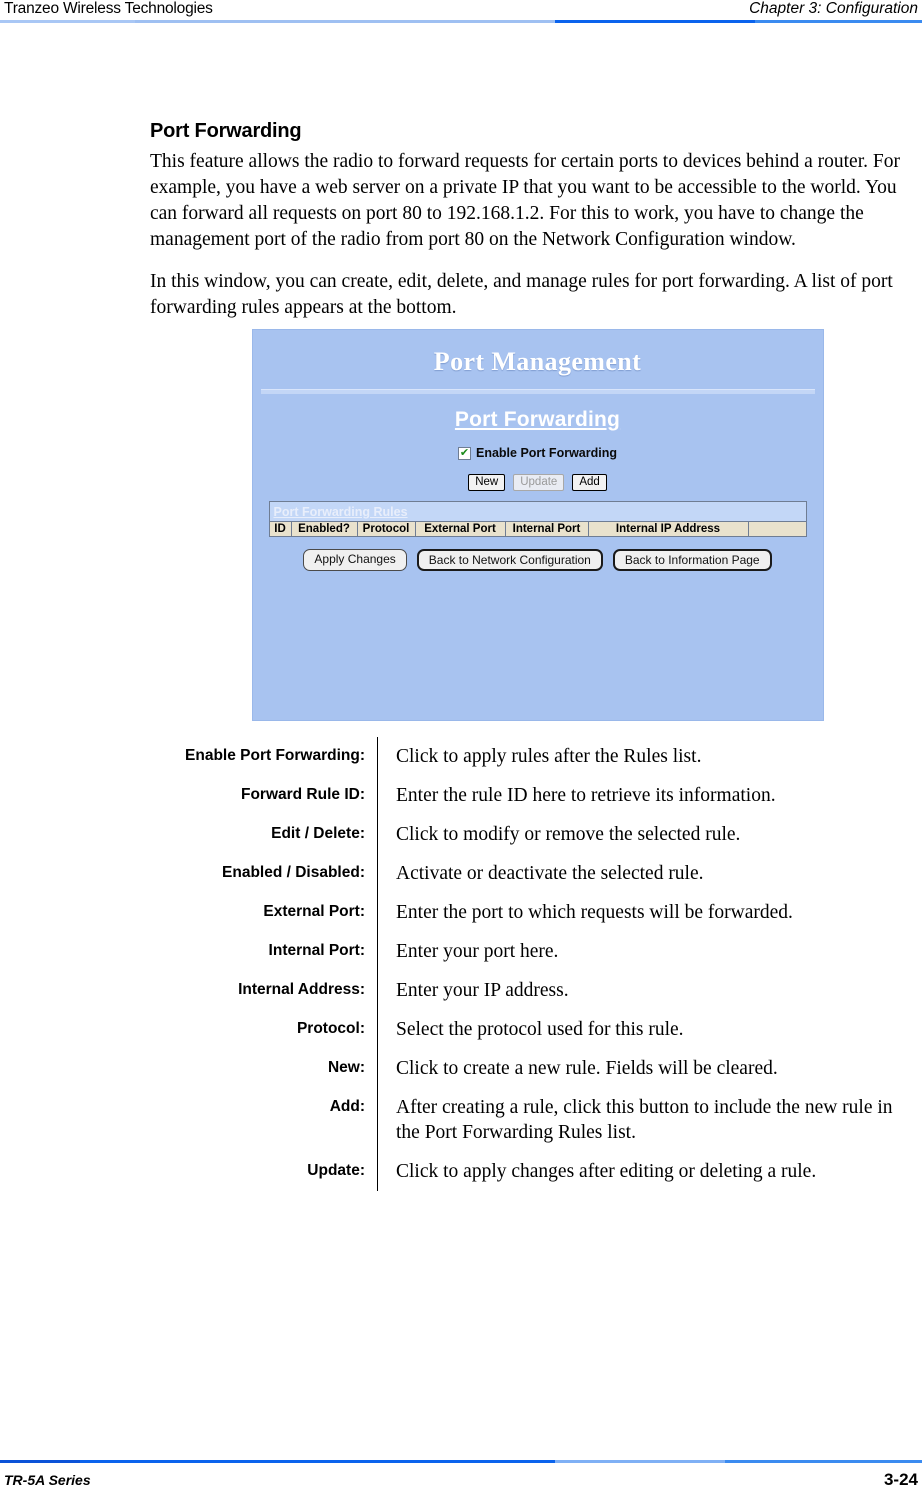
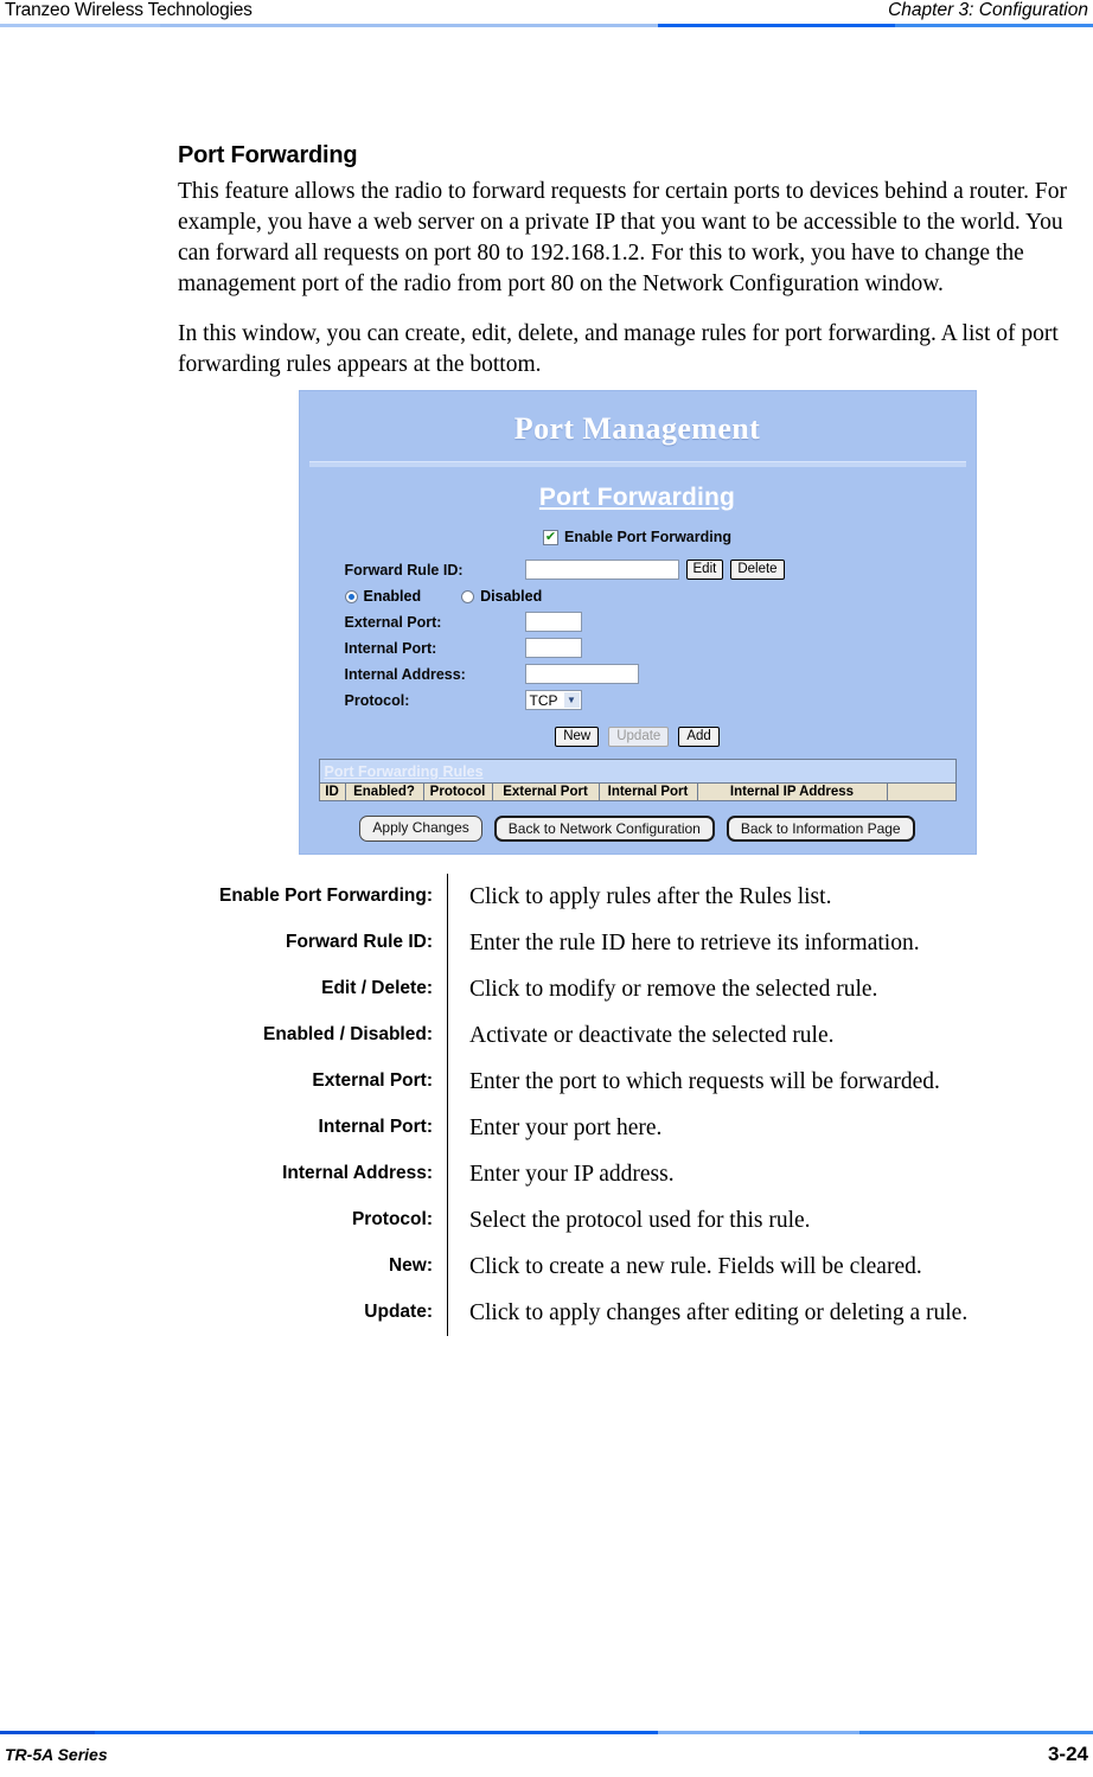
  Tranzeo Wireless Technologies
  Chapter 3: Configuration
  Port Forwarding
  This feature allows the radio to forward requests for certain ports to devices behind a router. For example, you have a web server on a private IP that you want to be accessible to the world. You can forward all requests on port 80 to 192.168.1.2. For this to work, you have to change the management port of the radio from port 80 on the Network Configuration window.
  In this window, you can create, edit, delete, and manage rules for port forwarding. A list of port forwarding rules appears at the bottom.
  Port Management
  Port Forwarding
  ✔
  Enable Port Forwarding
+ Forward Rule ID:
+ Edit
+ Delete
+ Enabled
+ Disabled
+ External Port:
+ Internal Port:
+ Internal Address:
+ Protocol:
+ TCP
+ ▼
  New
  Update
  Add
  Port Forwarding Rules
  ID
  Enabled?
  Protocol
  External Port
  Internal Port
  Internal IP Address
  Apply Changes
  Back to Network Configuration
  Back to Information Page
  Enable Port Forwarding:	Click to apply rules after the Rules list.
  Forward Rule ID:	Enter the rule ID here to retrieve its information.
  Edit / Delete:	Click to modify or remove the selected rule.
  Enabled / Disabled:	Activate or deactivate the selected rule.
  External Port:	Enter the port to which requests will be forwarded.
  Internal Port:	Enter your port here.
  Internal Address:	Enter your IP address.
  Protocol:	Select the protocol used for this rule.
  New:	Click to create a new rule. Fields will be cleared.
- Add:	After creating a rule, click this button to include the new rule in the Port Forwarding Rules list.
  Update:	Click to apply changes after editing or deleting a rule.
  TR-5A Series
  3-24
